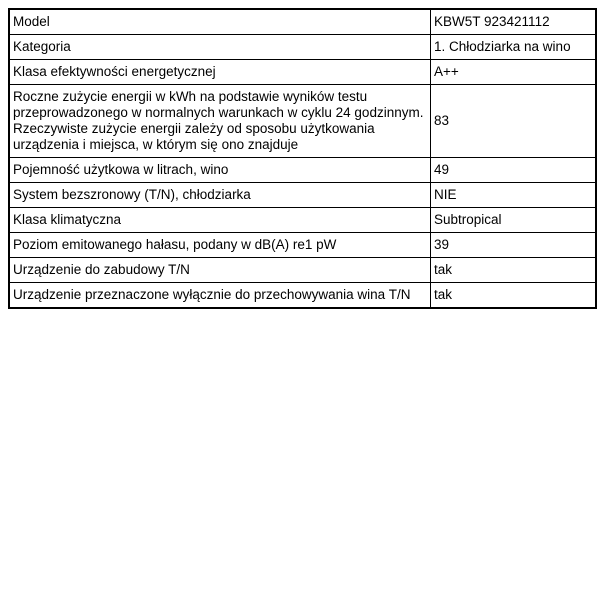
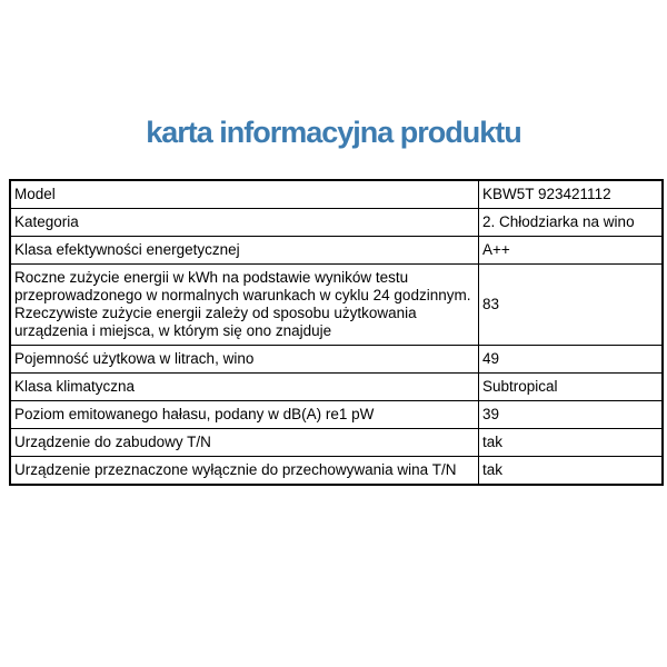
+ karta informacyjna produktu
  Model	KBW5T 923421112
- Kategoria	1. Chłodziarka na wino
+ Kategoria	2. Chłodziarka na wino
  Klasa efektywności energetycznej	A++
  Roczne zużycie energii w kWh na podstawie wyników testu przeprowadzonego w normalnych warunkach w cyklu 24 godzinnym. Rzeczywiste zużycie energii zależy od sposobu użytkowania urządzenia i miejsca, w którym się ono znajduje	83
  Pojemność użytkowa w litrach, wino	49
- System bezszronowy (T/N), chłodziarka	NIE
  Klasa klimatyczna	Subtropical
  Poziom emitowanego hałasu, podany w dB(A) re1 pW	39
  Urządzenie do zabudowy T/N	tak
  Urządzenie przeznaczone wyłącznie do przechowywania wina T/N	tak
